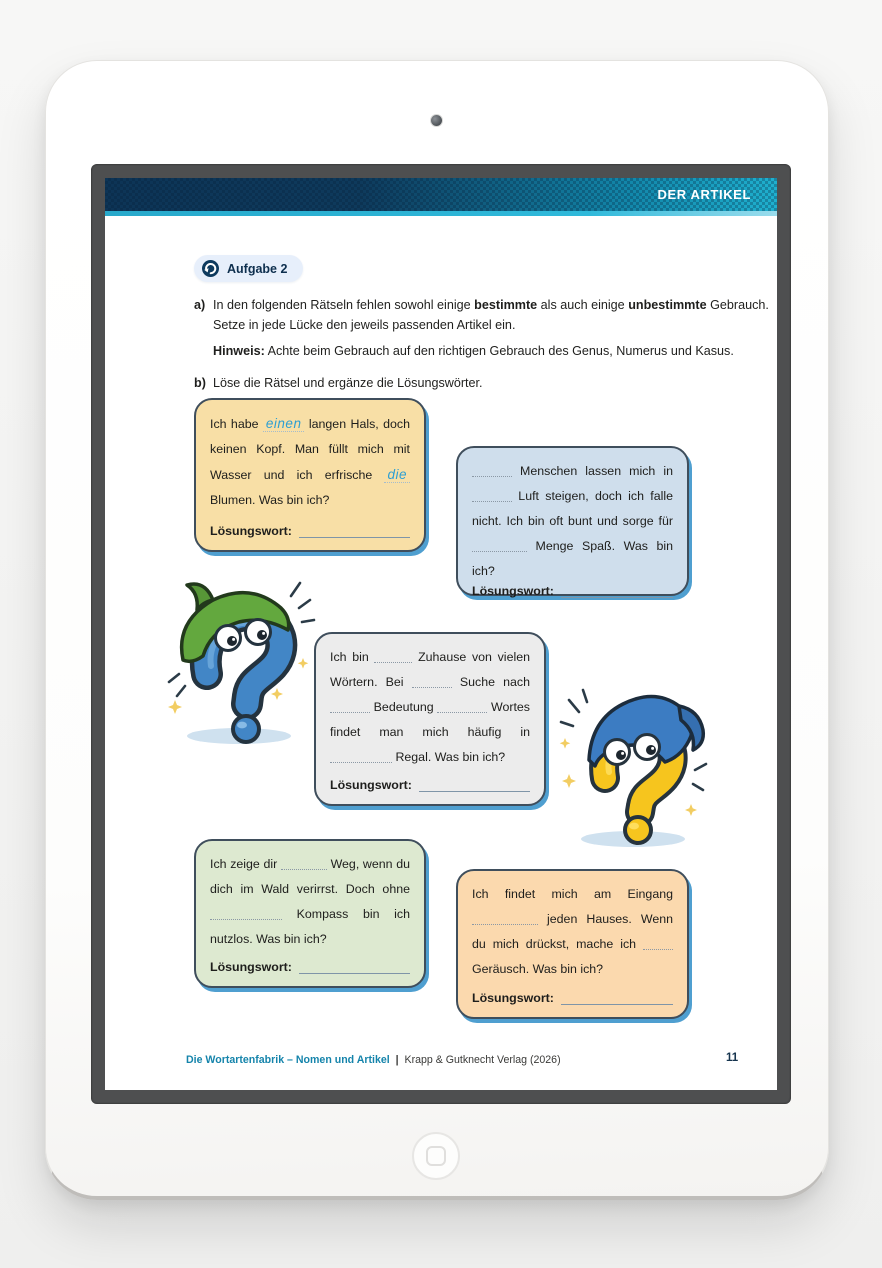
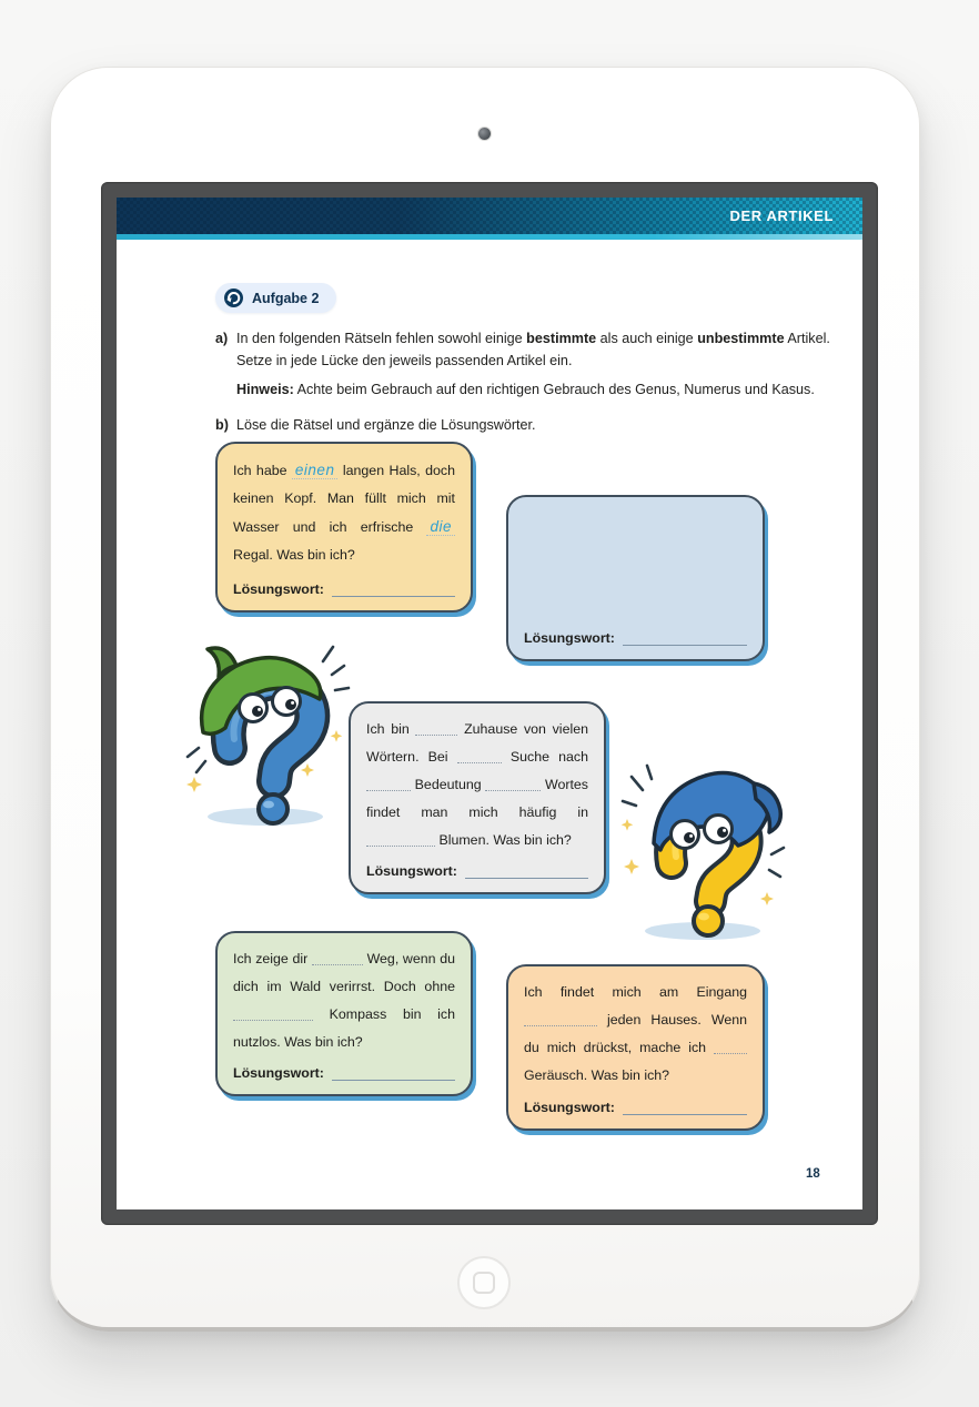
  DER ARTIKEL
  Aufgabe 2
  a)
- In den folgenden Rätseln fehlen sowohl einige bestimmte als auch einige unbestimmte Gebrauch. Setze in jede Lücke den jeweils passenden Artikel ein.
+ In den folgenden Rätseln fehlen sowohl einige bestimmte als auch einige unbestimmte Artikel. Setze in jede Lücke den jeweils passenden Artikel ein.
  Hinweis: Achte beim Gebrauch auf den richtigen Gebrauch des Genus, Numerus und Kasus.
  b)
  Löse die Rätsel und ergänze die Lösungswörter.
- Ich habe einen langen Hals, doch keinen Kopf. Man füllt mich mit Wasser und ich erfrische die Blumen. Was bin ich?
+ Ich habe einen langen Hals, doch keinen Kopf. Man füllt mich mit Wasser und ich erfrische die Regal. Was bin ich?
  Lösungswort:
- Menschen lassen mich in Luft steigen, doch ich falle nicht. Ich bin oft bunt und sorge für Menge Spaß. Was bin ich?
  Lösungswort:
- Ich bin Zuhause von vielen Wörtern. Bei Suche nach Bedeutung Wortes findet man mich häufig in Regal. Was bin ich?
+ Ich bin Zuhause von vielen Wörtern. Bei Suche nach Bedeutung Wortes findet man mich häufig in Blumen. Was bin ich?
  Lösungswort:
  Ich zeige dir Weg, wenn du dich im Wald verirrst. Doch ohne Kompass bin ich nutzlos. Was bin ich?
  Lösungswort:
  Ich findet mich am Eingang jeden Hauses. Wenn du mich drückst, mache ich Geräusch. Was bin ich?
  Lösungswort:
- Die Wortartenfabrik – Nomen und Artikel | Krapp & Gutknecht Verlag (2026)
- 11
+ 18
